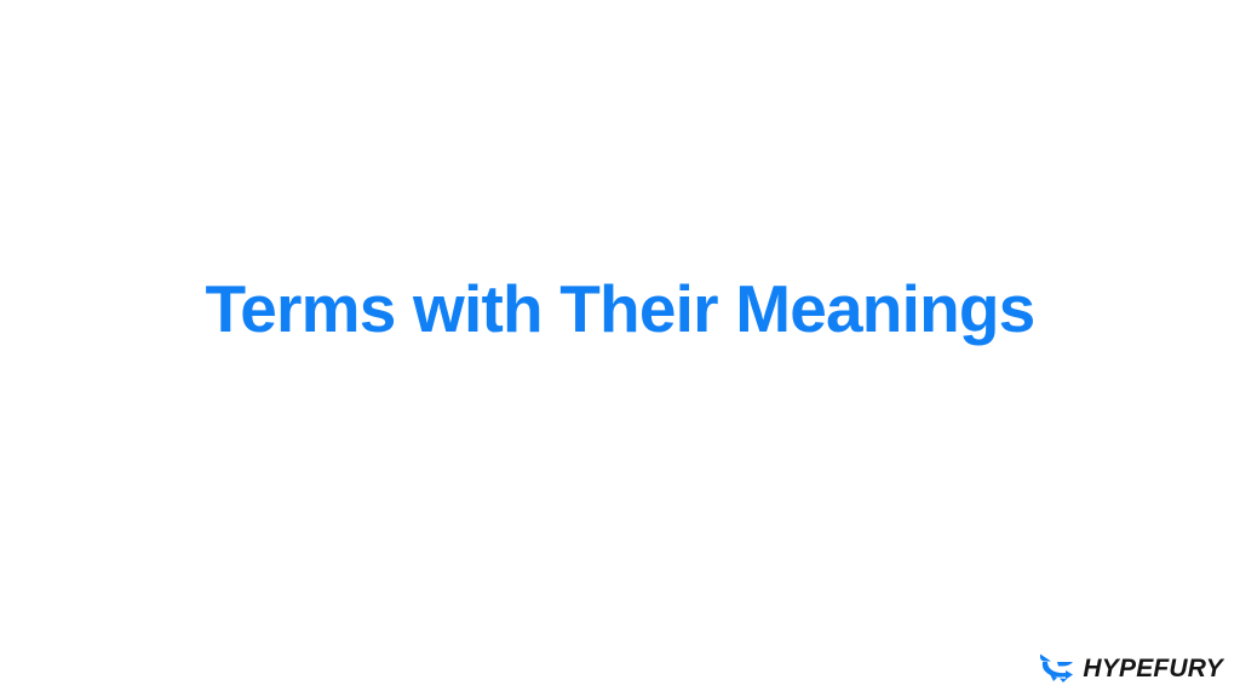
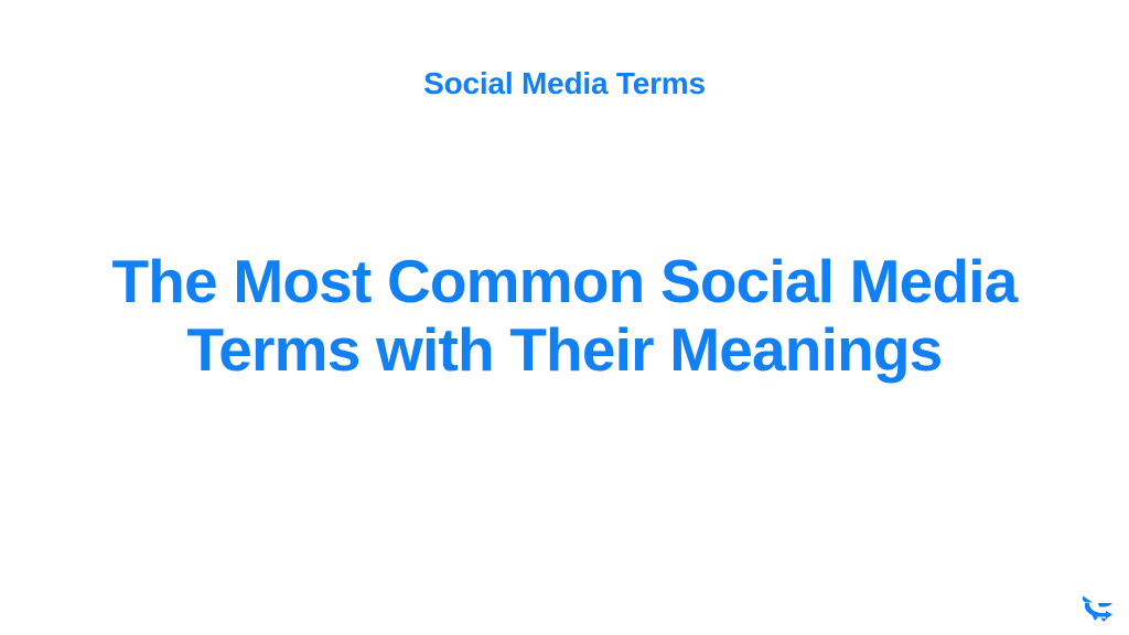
+ Social Media Terms
+ The Most Common Social Media
  Terms with Their Meanings
- HYPEFURY
